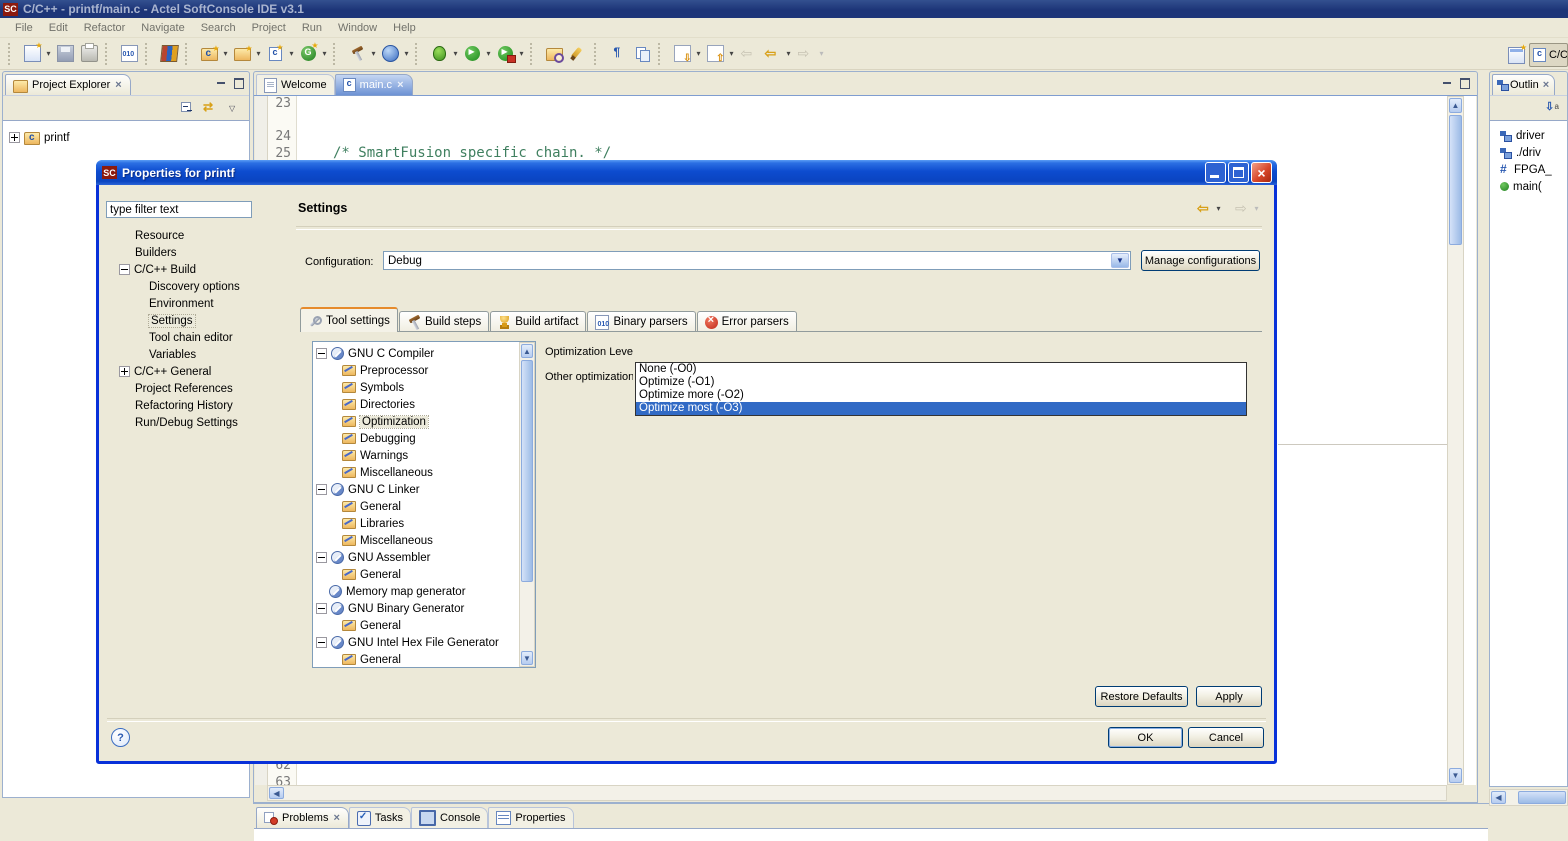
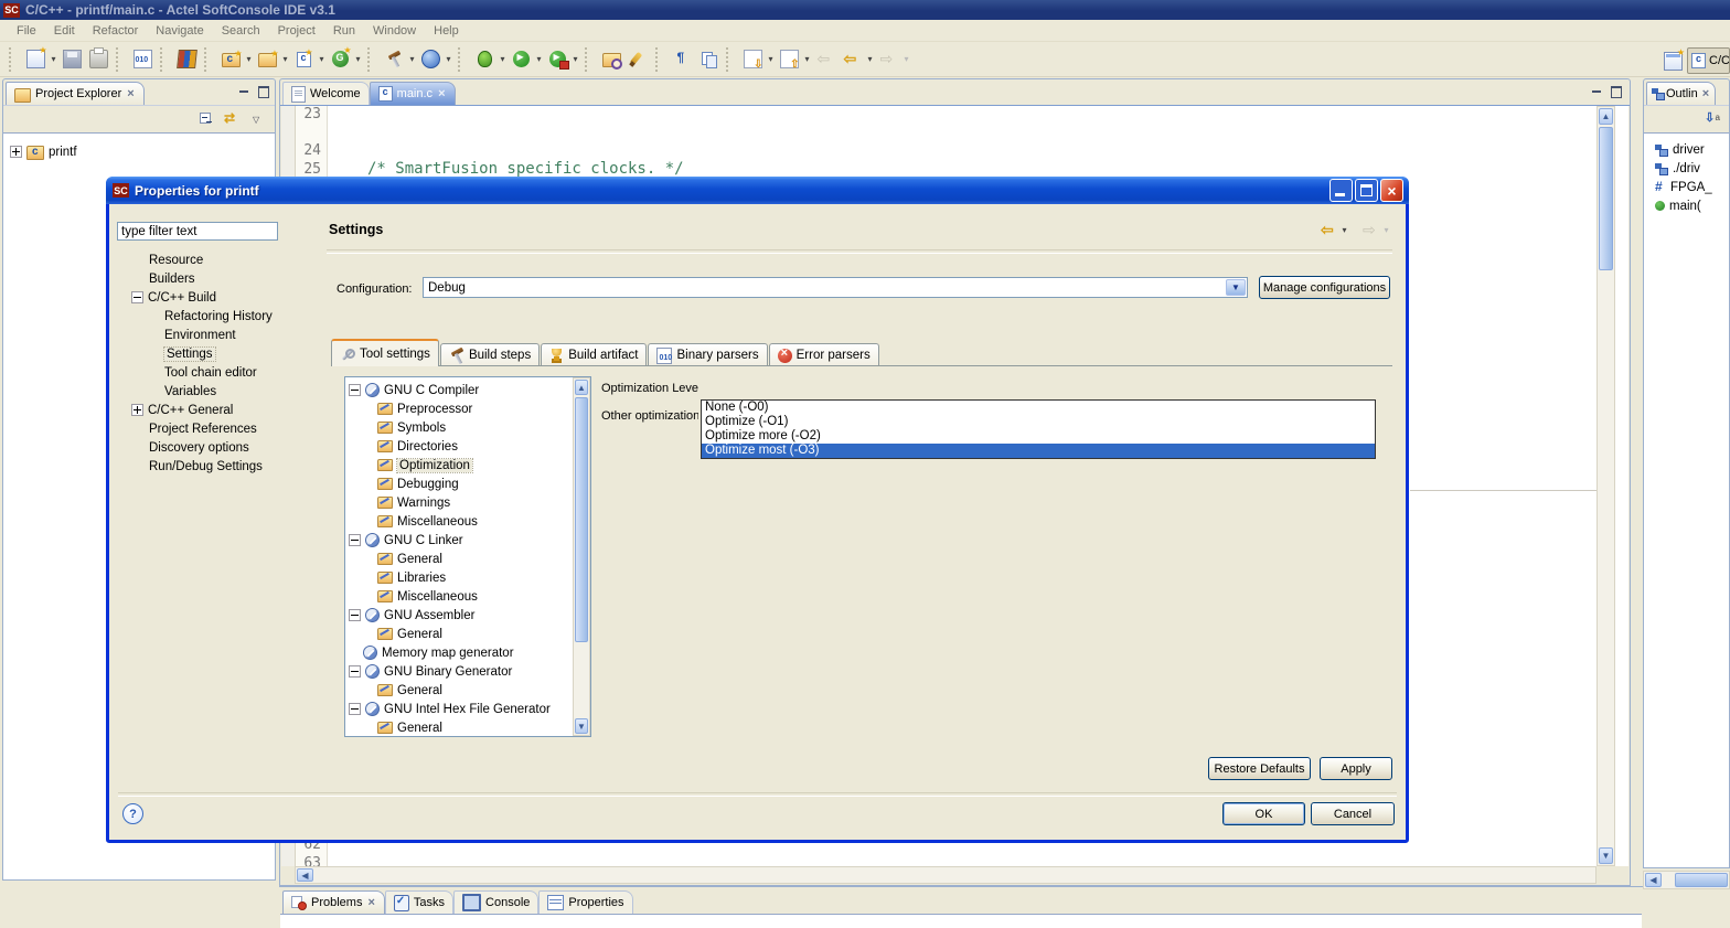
  SC
  C/C++ - printf/main.c - Actel SoftConsole IDE v3.1
  File
  Edit
  Refactor
  Navigate
  Search
  Project
  Run
  Window
  Help
  ▾
  ▾
  ▾
  ▾
  ▾
  ▾
  ▾
  ▾
  ▾
  ▾
  ▾
  ▾
  ▾
  ▾
  Project Explorer
  ×
  printf
  Welcome
  main.c
  ×
  23
  24
- /* SmartFusion specific chain. */
+ /* SmartFusion specific clocks. */
  25
  62
  63
  ▲
  ▼
  ◀
  Outlin
  ×
  driver
  ./driv
  FPGA_
  main(
  ◀
  Problems
  ×
  Tasks
  Console
  Properties
  SC
  Properties for printf
  ×
  type filter text
  Resource
  Builders
  C/C++ Build
- Discovery options
+ Refactoring History
  Environment
  Settings
  Tool chain editor
  Variables
  C/C++ General
  Project References
- Refactoring History
+ Discovery options
  Run/Debug Settings
  Settings
  ▾
  ▾
  Configuration:
  Debug
  ▼
  Manage configurations
  Tool settings
  Build steps
  Build artifact
  Binary parsers
  Error parsers
  GNU C Compiler
  Preprocessor
  Symbols
  Directories
  Optimization
  Debugging
  Warnings
  Miscellaneous
  GNU C Linker
  General
  Libraries
  Miscellaneous
  GNU Assembler
  General
  Memory map generator
  GNU Binary Generator
  General
  GNU Intel Hex File Generator
  General
  ▲
  ▼
  Optimization Leve
  Other optimization
  None (-O0)
  Optimize (-O1)
  Optimize more (-O2)
  Optimize most (-O3)
  Restore Defaults
  Apply
  ?
  OK
  Cancel
